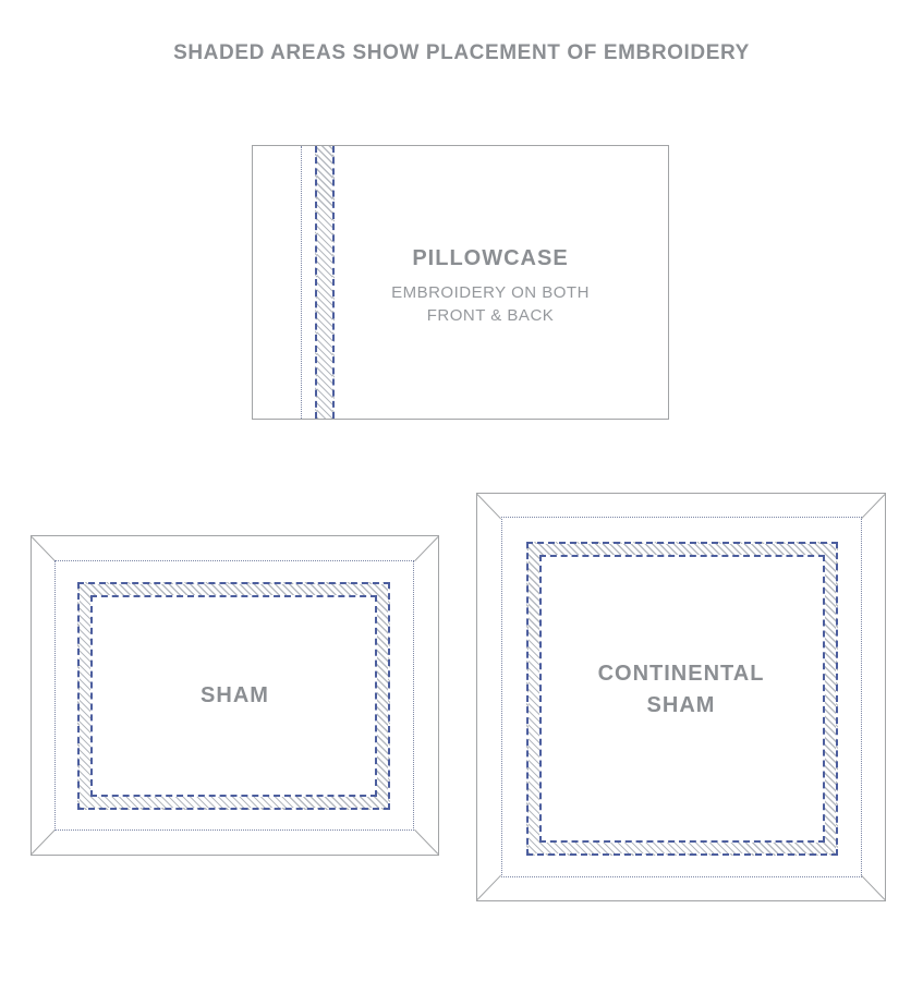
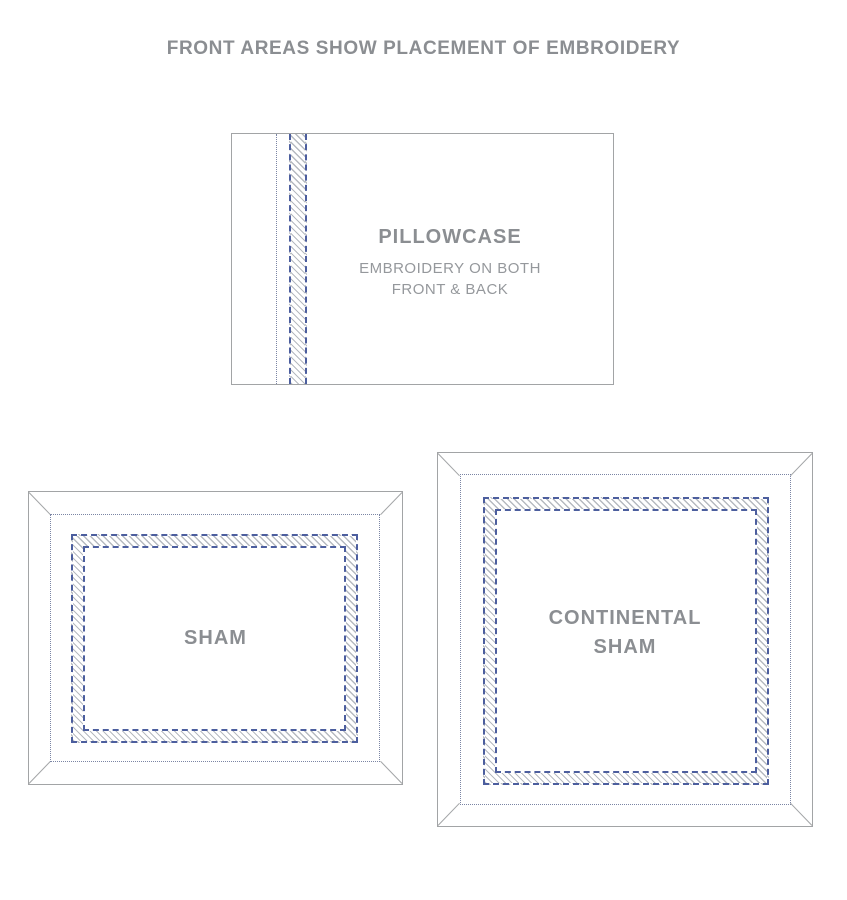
- SHADED AREAS SHOW PLACEMENT OF EMBROIDERY
+ FRONT AREAS SHOW PLACEMENT OF EMBROIDERY
  PILLOWCASE
  EMBROIDERY ON BOTH
  FRONT & BACK
  SHAM
  CONTINENTAL
  SHAM
